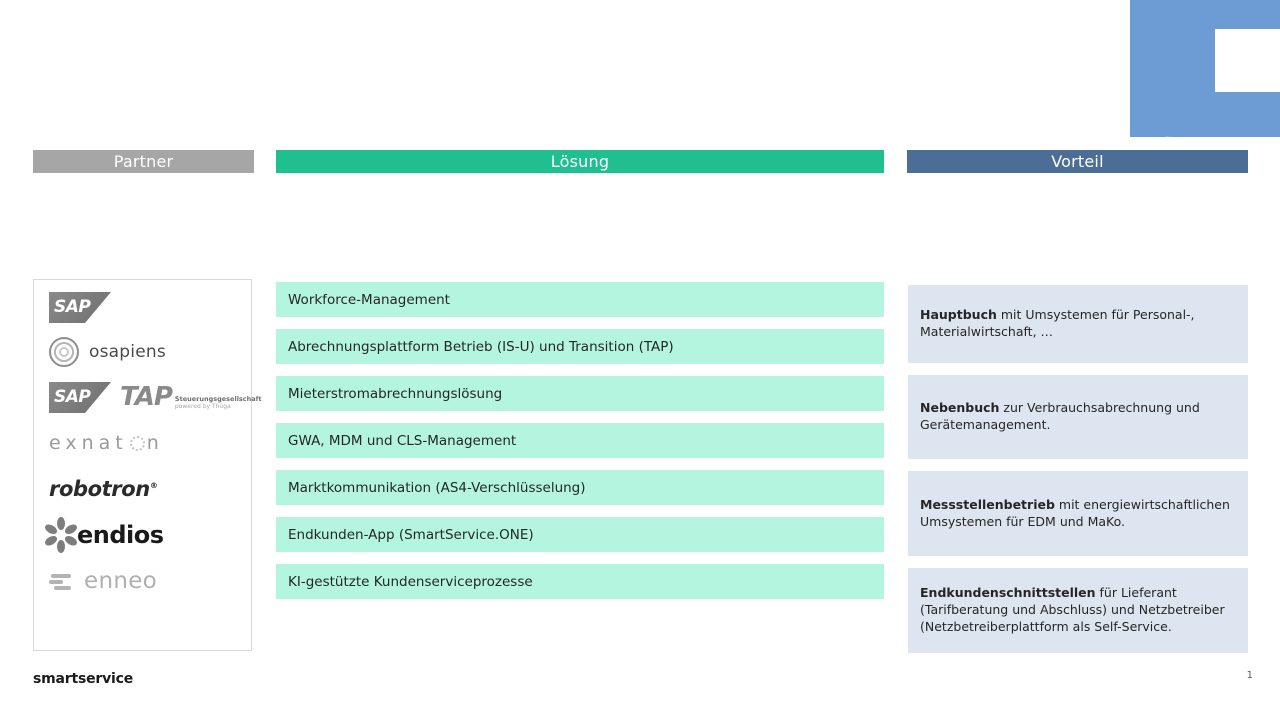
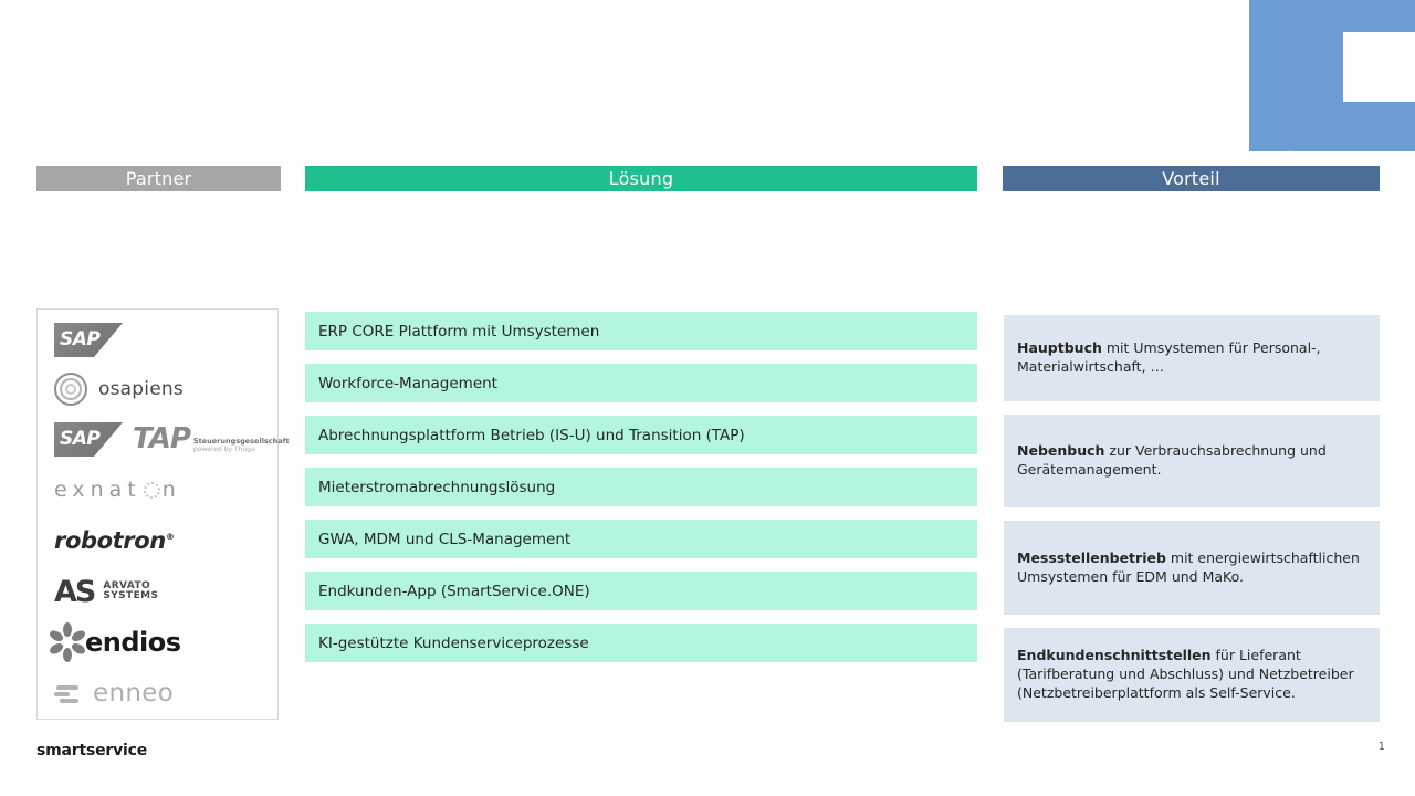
  Partner
  Lösung
  Vorteil
  SAP
  osapiens
  SAP
  TAP
  Steuerungsgesellschaft
  exnat n
  robotron®
+ AS
+ ARVATO
+ SYSTEMS
  endios
  enneo
+ ERP CORE Plattform mit Umsystemen
  Workforce-Management
  Abrechnungsplattform Betrieb (IS-U) und Transition (TAP)
  Mieterstromabrechnungslösung
  GWA, MDM und CLS-Management
- Marktkommunikation (AS4-Verschlüsselung)
  Endkunden-App (SmartService.ONE)
  KI-gestützte Kundenserviceprozesse
  Hauptbuch mit Umsystemen für Personal-, Materialwirtschaft, …
  Nebenbuch zur Verbrauchsabrechnung und Gerätemanagement.
  Messstellenbetrieb mit energiewirtschaftlichen Umsystemen für EDM und MaKo.
  Endkundenschnittstellen für Lieferant (Tarifberatung und Abschluss) und Netzbetreiber (Netzbetreiberplattform als Self-Service.
  smartservice
  1
